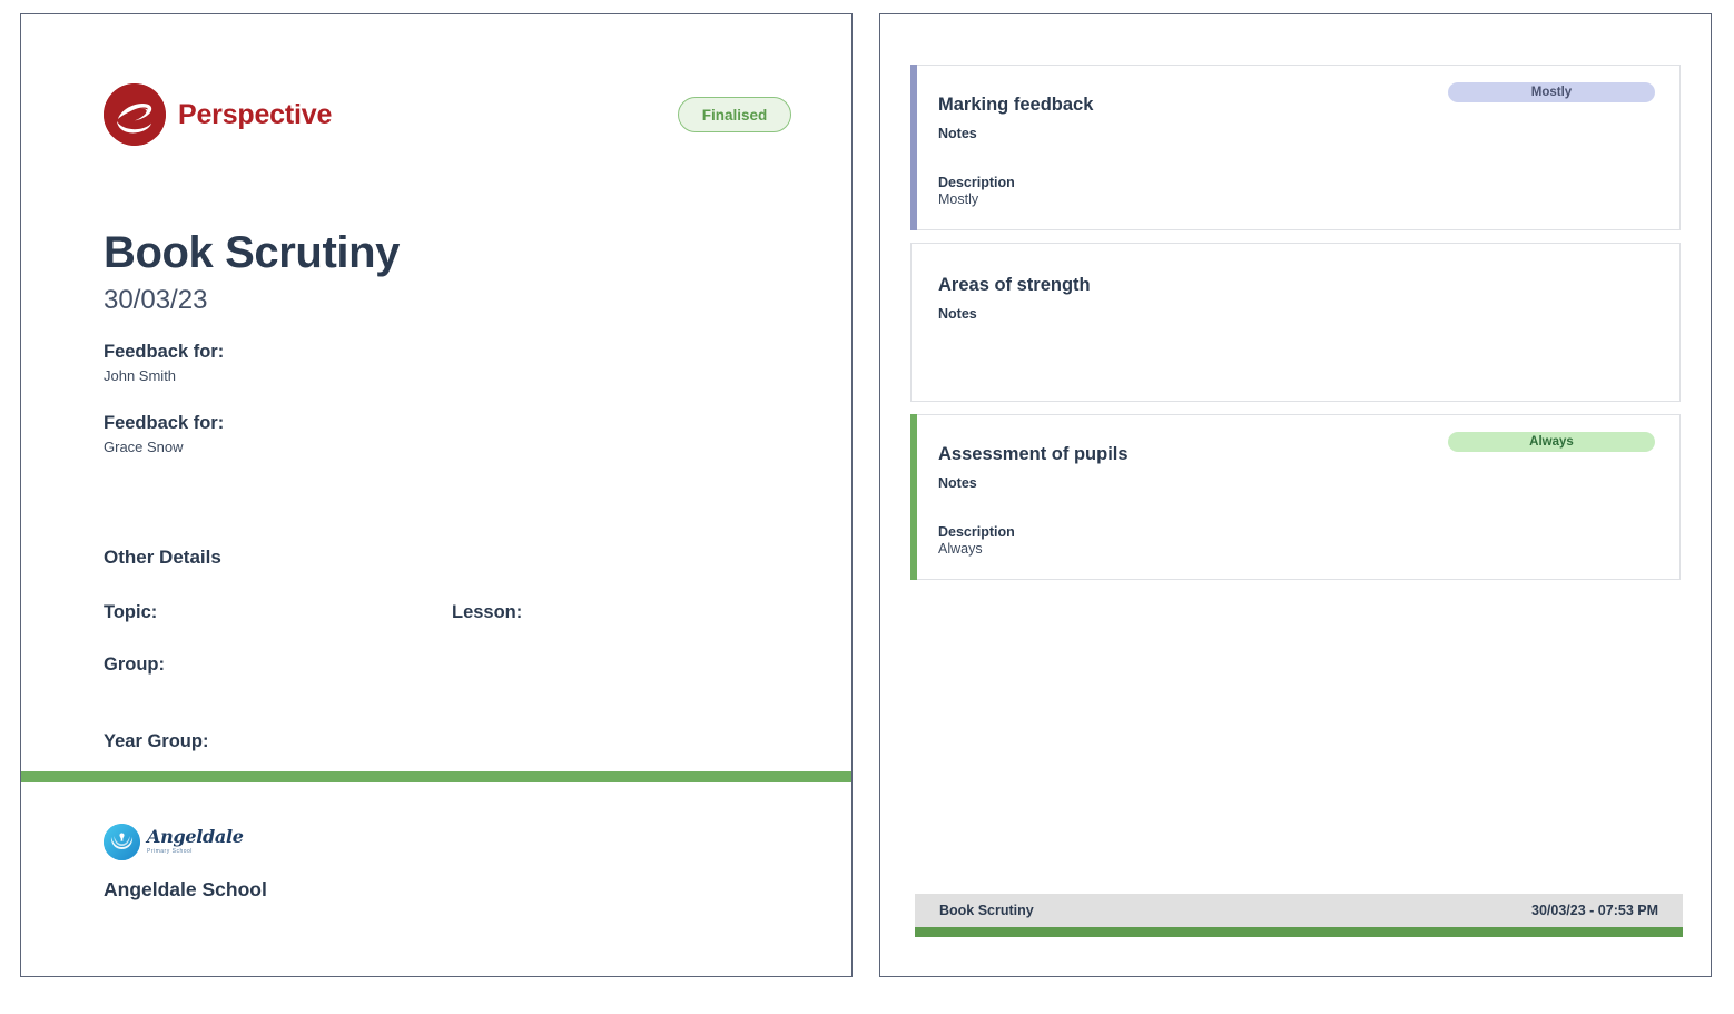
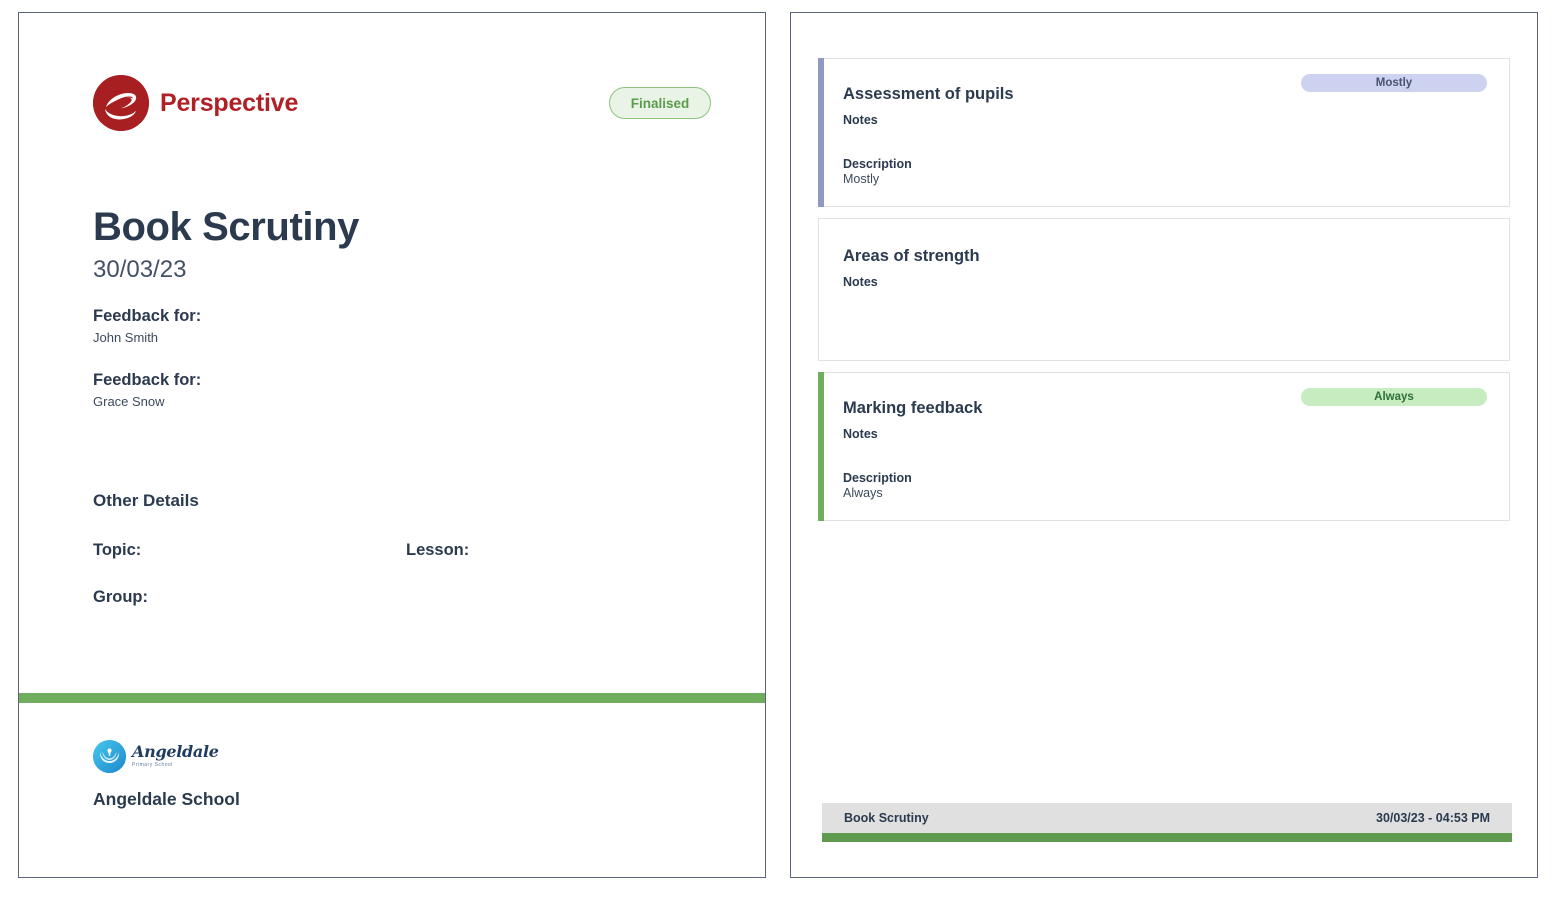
  Perspective
  Finalised
  Book Scrutiny
  30/03/23
  Feedback for:
  John Smith
  Feedback for:
  Grace Snow
  Other Details
  Topic:
  Lesson:
  Group:
- Year Group:
  Angeldale
  Angeldale School
- Marking feedback
+ Assessment of pupils
  Mostly
  Notes
  Description
  Mostly
  Areas of strength
  Notes
- Assessment of pupils
+ Marking feedback
  Always
  Notes
  Description
  Always
  Book Scrutiny
- 30/03/23 - 07:53 PM
+ 30/03/23 - 04:53 PM
